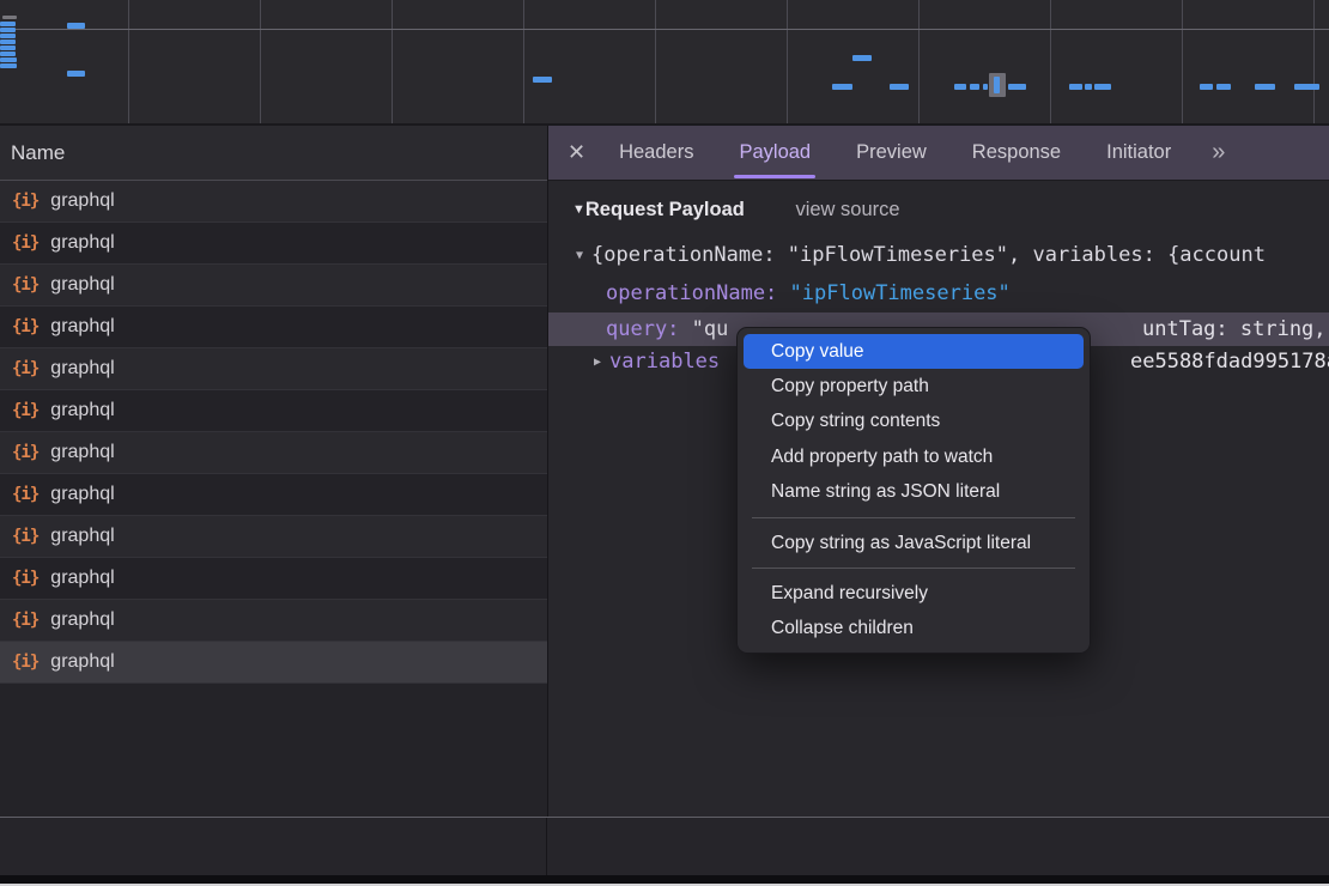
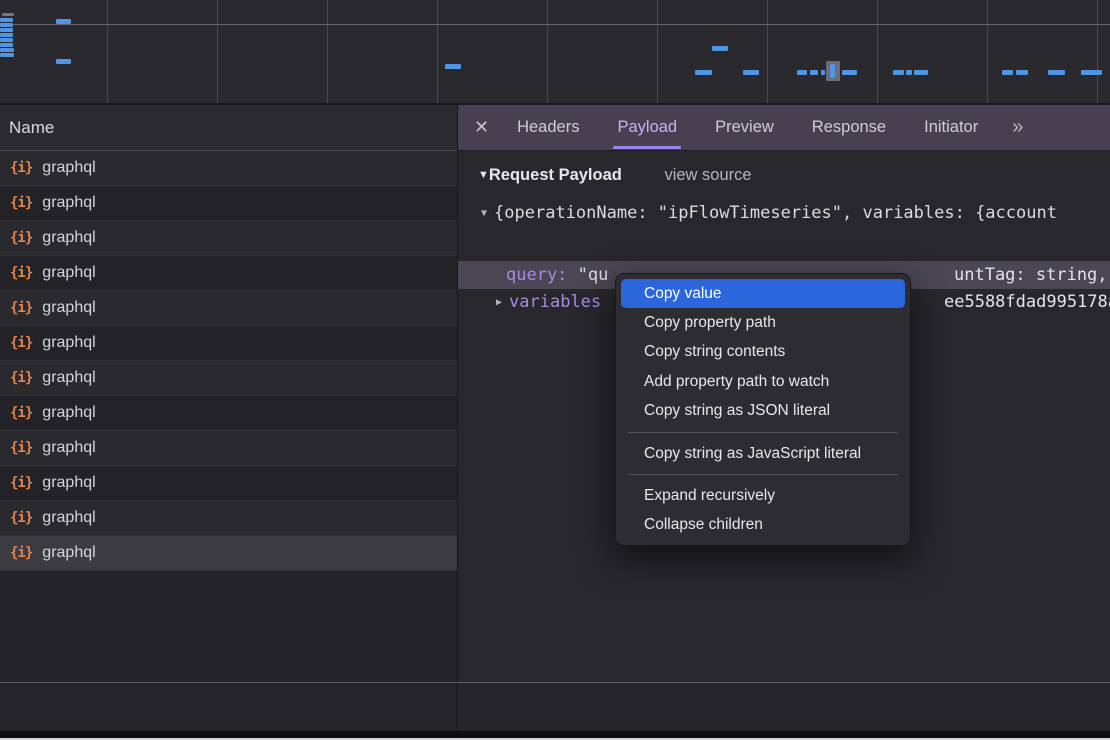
  Name
  {i}
  graphql
  {i}
  graphql
  {i}
  graphql
  {i}
  graphql
  {i}
  graphql
  {i}
  graphql
  {i}
  graphql
  {i}
  graphql
  {i}
  graphql
  {i}
  graphql
  {i}
  graphql
  {i}
  graphql
  ✕
  Headers
  Payload
  Preview
  Response
  Initiator
  »
  ▼Request Payload view source
  ▼ {operationName: "ipFlowTimeseries", variables: {account
- operationName: "ipFlowTimeseries"
  query: "qu
  untTag: string,
  ▶ variables
  ee5588fdad995178
  Copy value
  Copy property path
  Copy string contents
  Add property path to watch
- Name string as JSON literal
+ Copy string as JSON literal
  Copy string as JavaScript literal
  Expand recursively
  Collapse children
